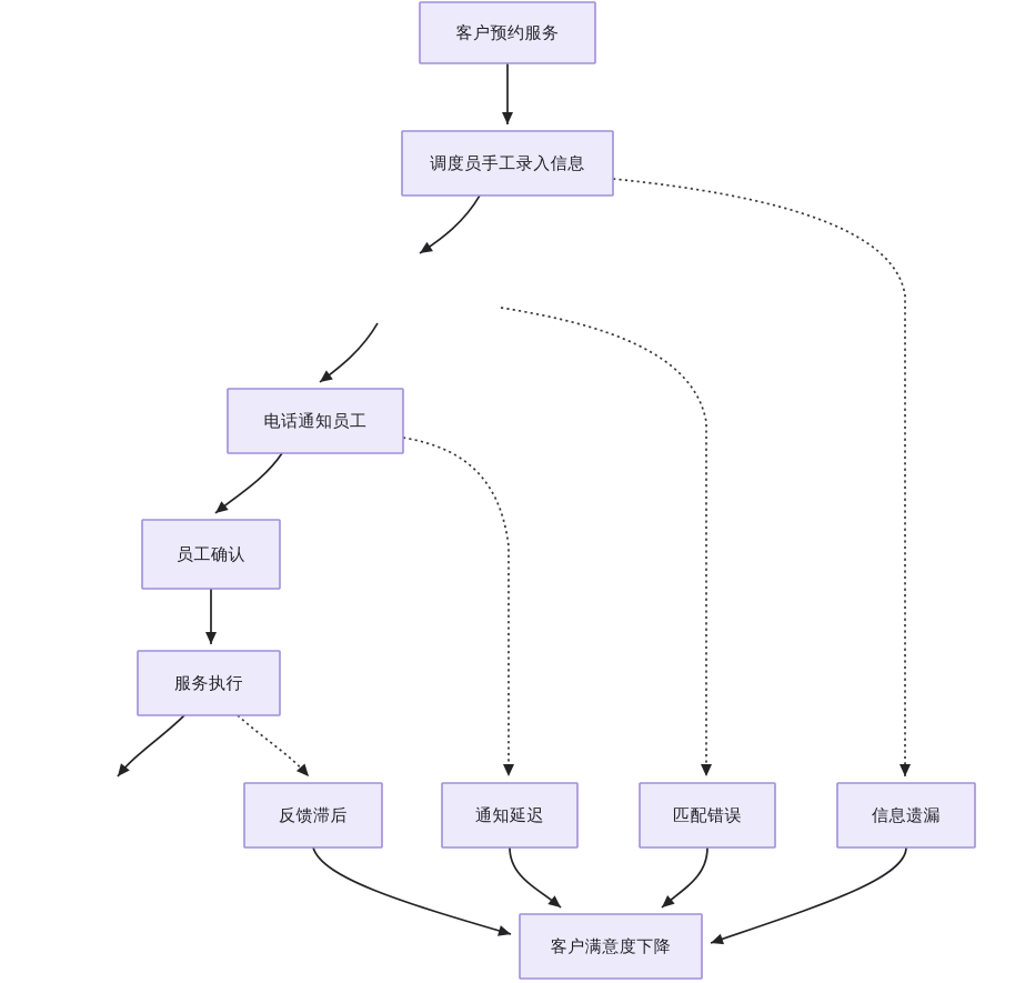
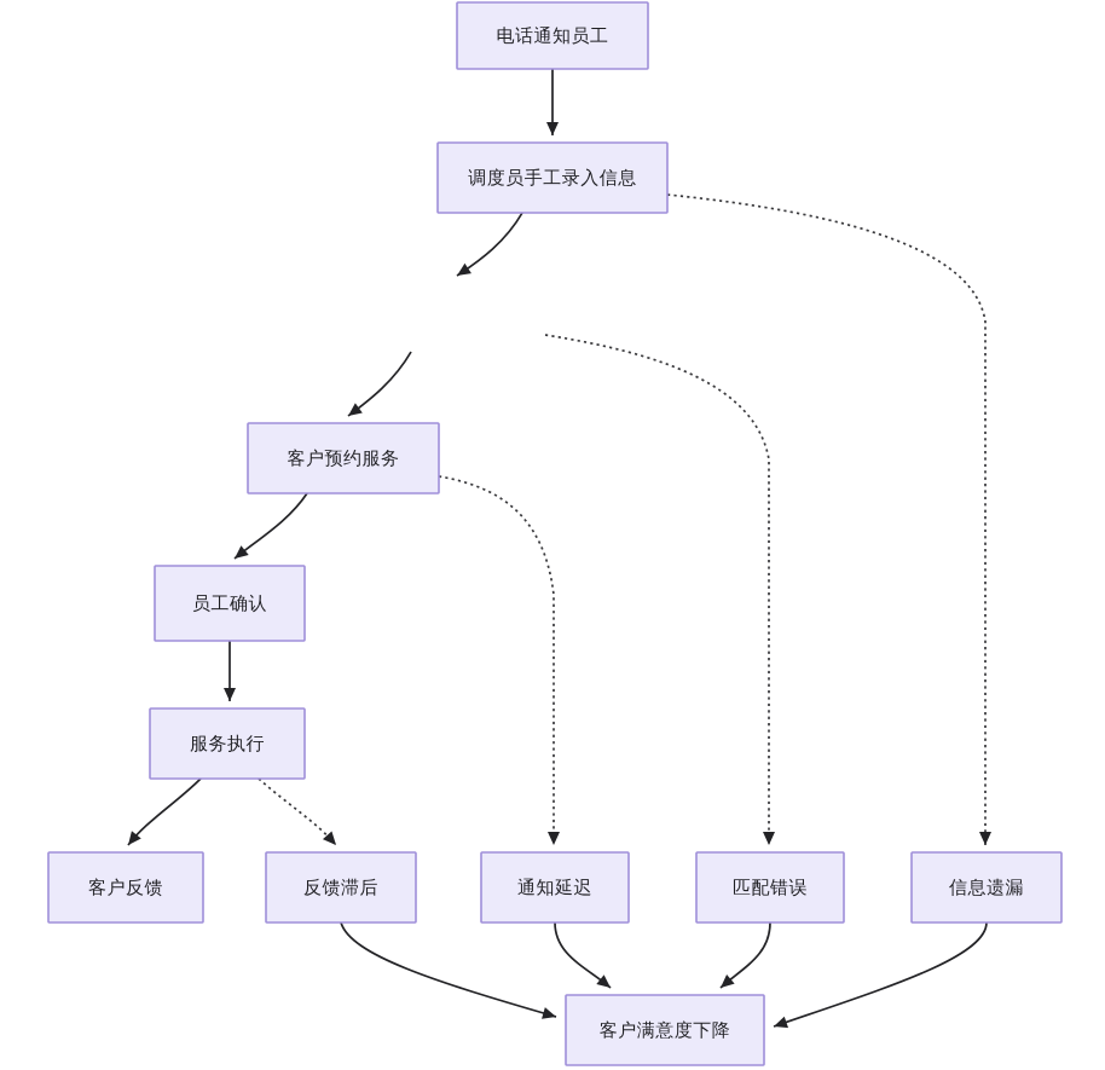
- 客户预约服务
+ 电话通知员工
  调度员手工录入信息
- 电话通知员工
+ 客户预约服务
  员工确认
  服务执行
+ 客户反馈
  反馈滞后
  通知延迟
  匹配错误
  信息遗漏
  客户满意度下降
